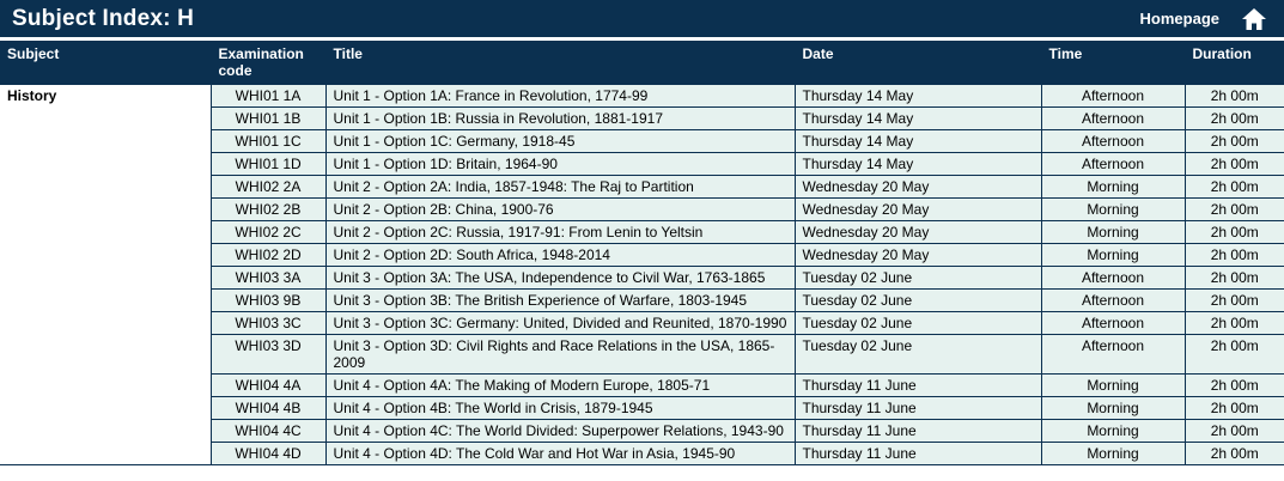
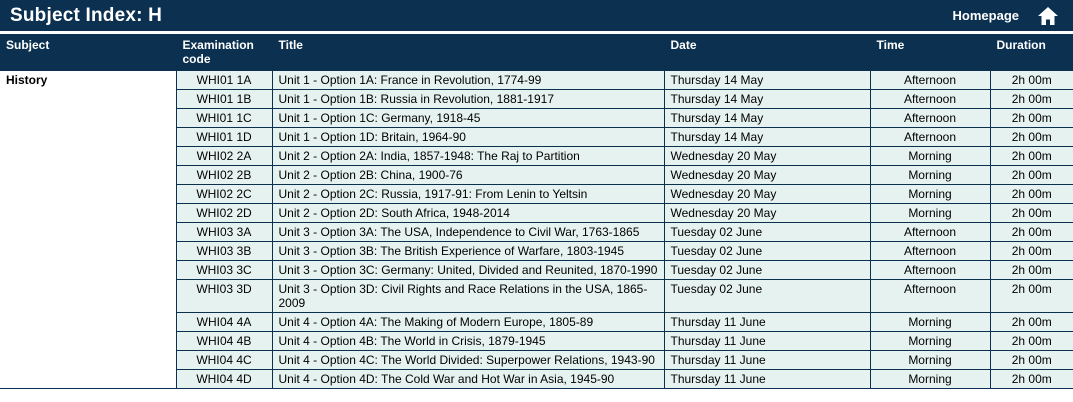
  Subject Index: H
  Homepage
  Subject	Examination code	Title	Date	Time	Duration
  History	WHI01 1A	Unit 1 - Option 1A: France in Revolution, 1774-99	Thursday 14 May	Afternoon	2h 00m
  WHI01 1B	Unit 1 - Option 1B: Russia in Revolution, 1881-1917	Thursday 14 May	Afternoon	2h 00m
  WHI01 1C	Unit 1 - Option 1C: Germany, 1918-45	Thursday 14 May	Afternoon	2h 00m
  WHI01 1D	Unit 1 - Option 1D: Britain, 1964-90	Thursday 14 May	Afternoon	2h 00m
  WHI02 2A	Unit 2 - Option 2A: India, 1857-1948: The Raj to Partition	Wednesday 20 May	Morning	2h 00m
  WHI02 2B	Unit 2 - Option 2B: China, 1900-76	Wednesday 20 May	Morning	2h 00m
  WHI02 2C	Unit 2 - Option 2C: Russia, 1917-91: From Lenin to Yeltsin	Wednesday 20 May	Morning	2h 00m
  WHI02 2D	Unit 2 - Option 2D: South Africa, 1948-2014	Wednesday 20 May	Morning	2h 00m
  WHI03 3A	Unit 3 - Option 3A: The USA, Independence to Civil War, 1763-1865	Tuesday 02 June	Afternoon	2h 00m
- WHI03 9B	Unit 3 - Option 3B: The British Experience of Warfare, 1803-1945	Tuesday 02 June	Afternoon	2h 00m
+ WHI03 3B	Unit 3 - Option 3B: The British Experience of Warfare, 1803-1945	Tuesday 02 June	Afternoon	2h 00m
  WHI03 3C	Unit 3 - Option 3C: Germany: United, Divided and Reunited, 1870-1990	Tuesday 02 June	Afternoon	2h 00m
  WHI03 3D	Unit 3 - Option 3D: Civil Rights and Race Relations in the USA, 1865-2009	Tuesday 02 June	Afternoon	2h 00m
- WHI04 4A	Unit 4 - Option 4A: The Making of Modern Europe, 1805-71	Thursday 11 June	Morning	2h 00m
+ WHI04 4A	Unit 4 - Option 4A: The Making of Modern Europe, 1805-89	Thursday 11 June	Morning	2h 00m
  WHI04 4B	Unit 4 - Option 4B: The World in Crisis, 1879-1945	Thursday 11 June	Morning	2h 00m
  WHI04 4C	Unit 4 - Option 4C: The World Divided: Superpower Relations, 1943-90	Thursday 11 June	Morning	2h 00m
  WHI04 4D	Unit 4 - Option 4D: The Cold War and Hot War in Asia, 1945-90	Thursday 11 June	Morning	2h 00m
